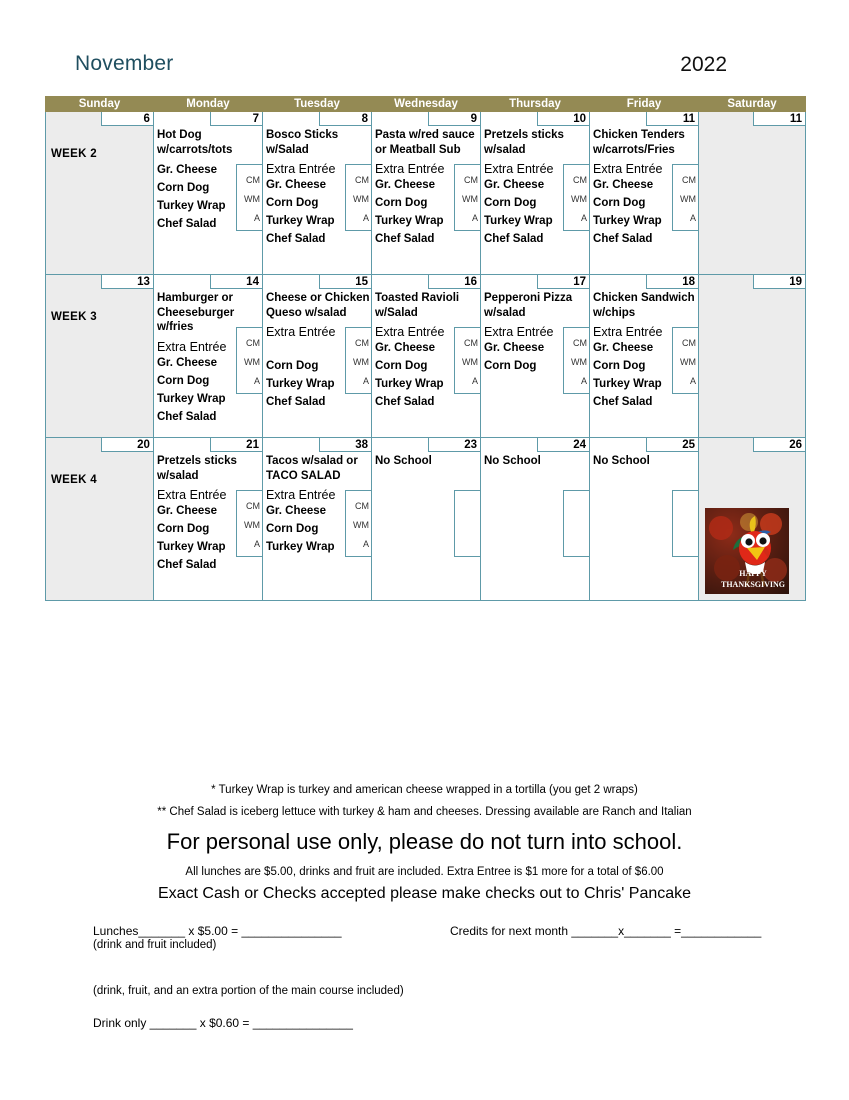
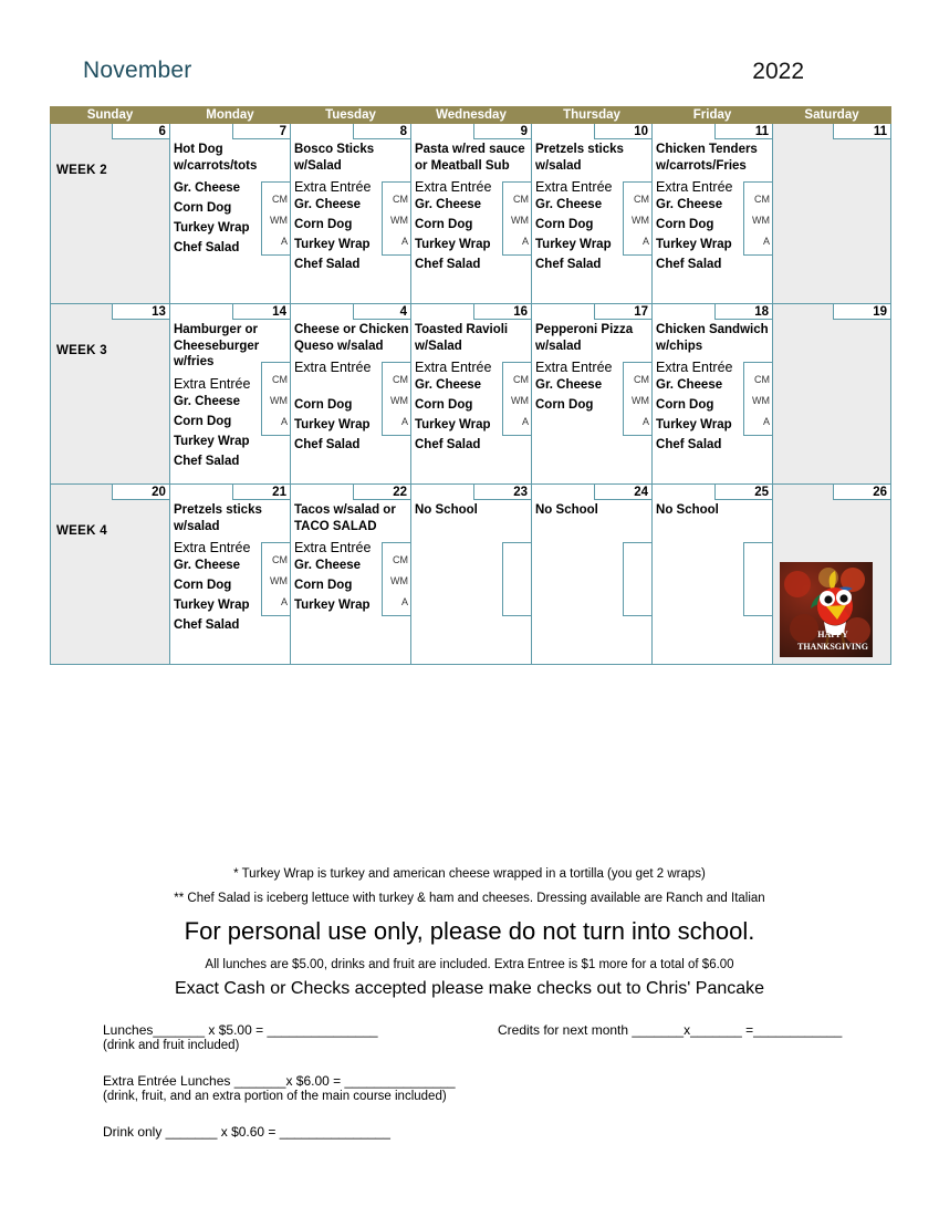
  November
  2022
  Sunday	Monday	Tuesday	Wednesday	Thursday	Friday	Saturday
  WEEK 2	6	7Hot Dog w/carrots/totsGr. CheeseCorn DogTurkey WrapChef SaladCMWMA	8Bosco Sticks w/SaladExtra EntréeGr. CheeseCorn DogTurkey WrapChef SaladCMWMA	9Pasta w/red sauce or Meatball SubExtra EntréeGr. CheeseCorn DogTurkey WrapChef SaladCMWMA	10Pretzels sticks w/saladExtra EntréeGr. CheeseCorn DogTurkey WrapChef SaladCMWMA	11Chicken Tenders w/carrots/FriesExtra EntréeGr. CheeseCorn DogTurkey WrapChef SaladCMWMA	11
- WEEK 3	13	14Hamburger or Cheeseburger w/friesExtra EntréeGr. CheeseCorn DogTurkey WrapChef SaladCMWMA	15Cheese or Chicken Queso w/saladExtra Entrée Corn DogTurkey WrapChef SaladCMWMA	16Toasted Ravioli w/SaladExtra EntréeGr. CheeseCorn DogTurkey WrapChef SaladCMWMA	17Pepperoni Pizza w/saladExtra EntréeGr. CheeseCorn DogCMWMA	18Chicken Sandwich w/chipsExtra EntréeGr. CheeseCorn DogTurkey WrapChef SaladCMWMA	19
+ WEEK 3	13	14Hamburger or Cheeseburger w/friesExtra EntréeGr. CheeseCorn DogTurkey WrapChef SaladCMWMA	4Cheese or Chicken Queso w/saladExtra Entrée Corn DogTurkey WrapChef SaladCMWMA	16Toasted Ravioli w/SaladExtra EntréeGr. CheeseCorn DogTurkey WrapChef SaladCMWMA	17Pepperoni Pizza w/saladExtra EntréeGr. CheeseCorn DogCMWMA	18Chicken Sandwich w/chipsExtra EntréeGr. CheeseCorn DogTurkey WrapChef SaladCMWMA	19
- WEEK 4	20	21Pretzels sticks w/saladExtra EntréeGr. CheeseCorn DogTurkey WrapChef SaladCMWMA	38Tacos w/salad or TACO SALADExtra EntréeGr. CheeseCorn DogTurkey WrapCMWMA	23No School	24No School	25No School	26 HAPPY THANKSGIVING
+ WEEK 4	20	21Pretzels sticks w/saladExtra EntréeGr. CheeseCorn DogTurkey WrapChef SaladCMWMA	22Tacos w/salad or TACO SALADExtra EntréeGr. CheeseCorn DogTurkey WrapCMWMA	23No School	24No School	25No School	26 HAPPY THANKSGIVING
  * Turkey Wrap is turkey and american cheese wrapped in a tortilla (you get 2 wraps)
  ** Chef Salad is iceberg lettuce with turkey & ham and cheeses. Dressing available are Ranch and Italian
  For personal use only, please do not turn into school.
  All lunches are $5.00, drinks and fruit are included. Extra Entree is $1 more for a total of $6.00
  Exact Cash or Checks accepted please make checks out to Chris' Pancake
  Lunches_______ x $5.00 = _______________
  (drink and fruit included)
  Credits for next month _______x_______ =____________
+ Extra Entrée Lunches _______x $6.00 = _______________
  (drink, fruit, and an extra portion of the main course included)
  Drink only _______ x $0.60 = _______________
